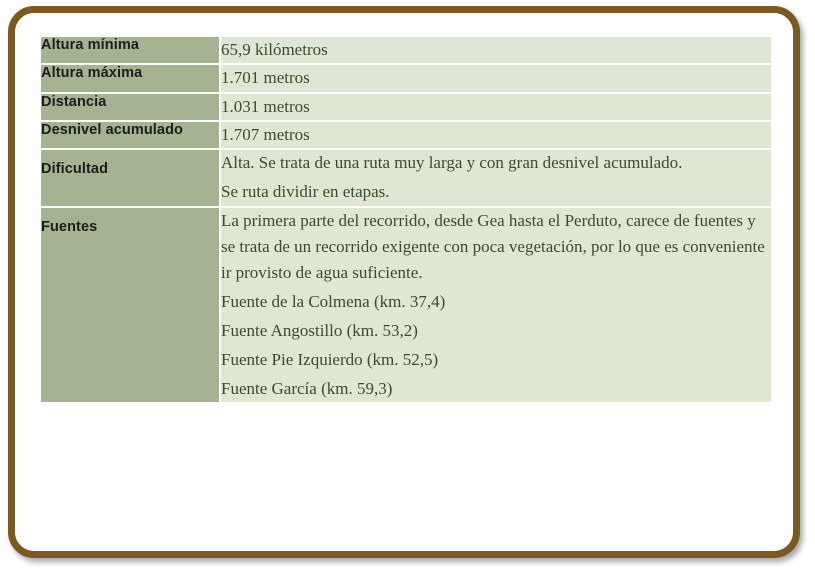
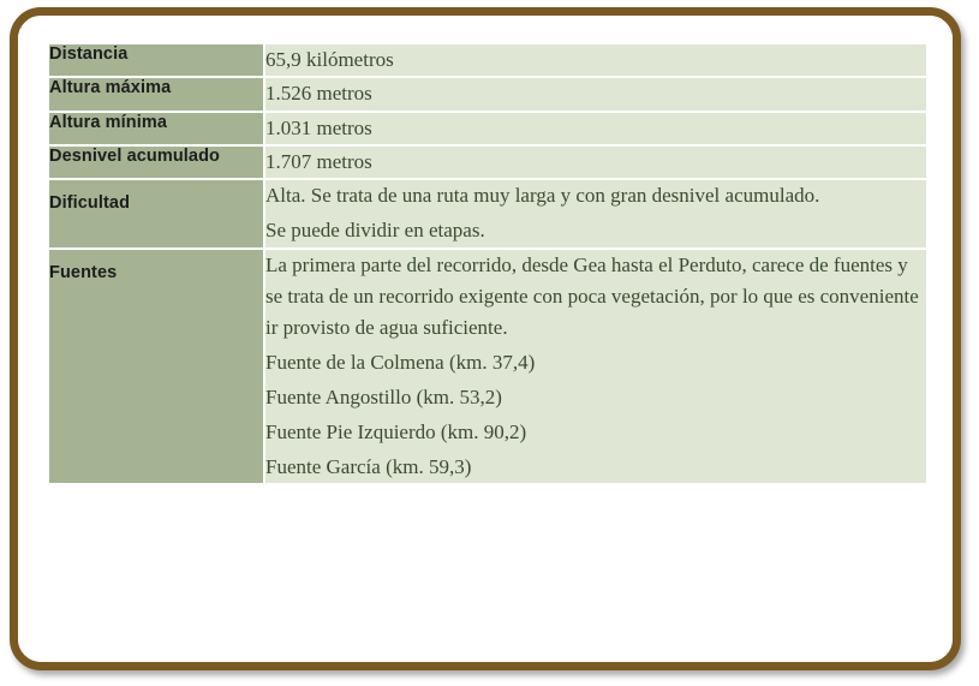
- Altura mínima	65,9 kilómetros
+ Distancia	65,9 kilómetros
- Altura máxima	1.701 metros
+ Altura máxima	1.526 metros
- Distancia	1.031 metros
+ Altura mínima	1.031 metros
  Desnivel acumulado	1.707 metros
- Dificultad	Alta. Se trata de una ruta muy larga y con gran desnivel acumulado. Se ruta dividir en etapas.
+ Dificultad	Alta. Se trata de una ruta muy larga y con gran desnivel acumulado. Se puede dividir en etapas.
- Fuentes	La primera parte del recorrido, desde Gea hasta el Perduto, carece de fuentes y se trata de un recorrido exigente con poca vegetación, por lo que es conveniente ir provisto de agua suficiente. Fuente de la Colmena (km. 37,4) Fuente Angostillo (km. 53,2) Fuente Pie Izquierdo (km. 52,5) Fuente García (km. 59,3)
+ Fuentes	La primera parte del recorrido, desde Gea hasta el Perduto, carece de fuentes y se trata de un recorrido exigente con poca vegetación, por lo que es conveniente ir provisto de agua suficiente. Fuente de la Colmena (km. 37,4) Fuente Angostillo (km. 53,2) Fuente Pie Izquierdo (km. 90,2) Fuente García (km. 59,3)
